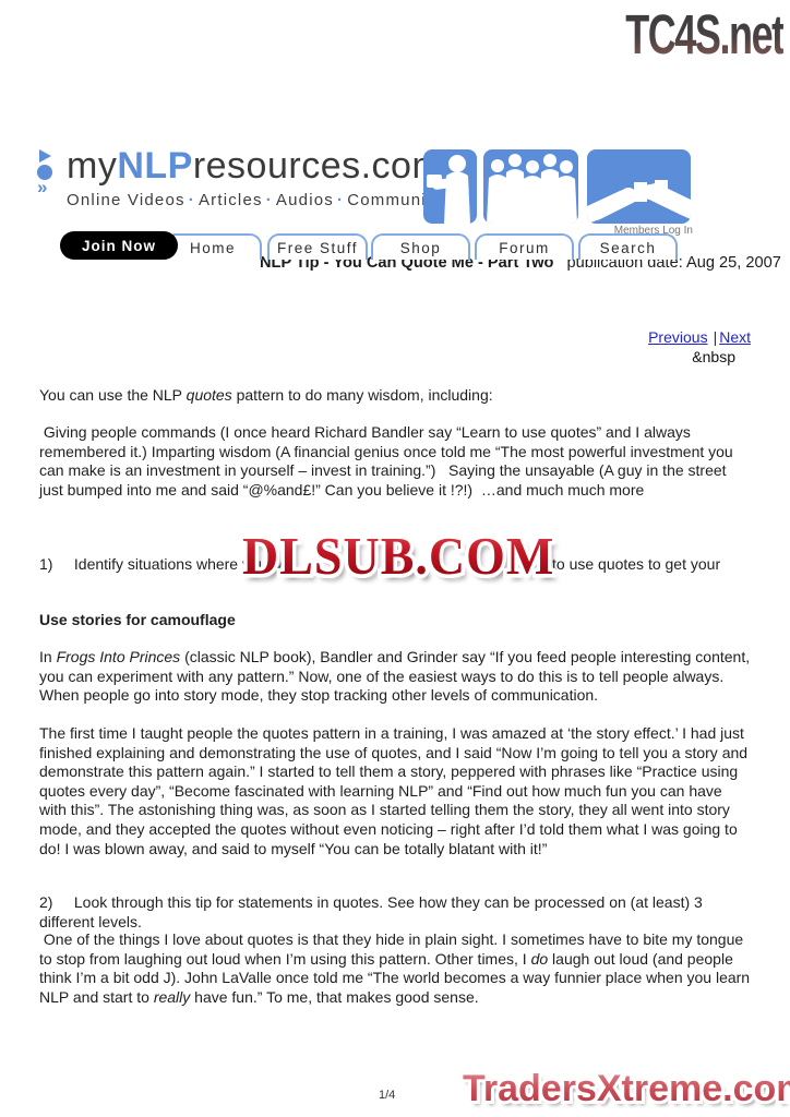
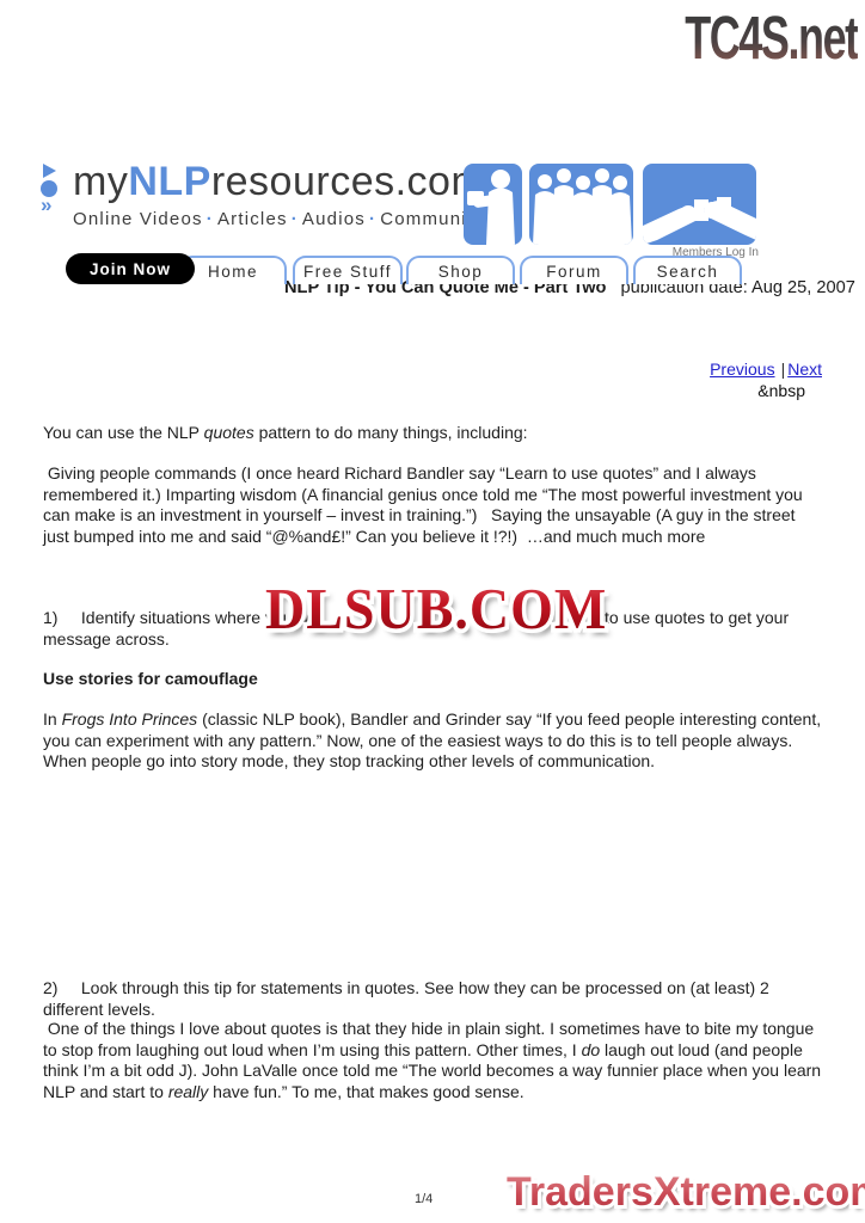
  TC4S.net
  »
  myNLPresources.co
  Online Videos · Articles · Audios · Commun
  Members Log In
  Join Now
  Home
  Free Stuff
  Shop
  Forum
  Search
  NLP Tip - You Can Quote Me - Part Two publication date: Aug 25, 2007
  Previous | Next
  &nbsp
- You can use the NLP quotes pattern to do many wisdom, including:
+ You can use the NLP quotes pattern to do many things, including:
  Giving people commands (I once heard Richard Bandler say “Learn to use quotes” and I always remembered it.) Imparting wisdom (A financial genius once told me “The most powerful investment you can make is an investment in yourself – invest in training.”) Saying the unsayable (A guy in the street just bumped into me and said “@%and£!” Can you believe it !?!) …and much much more
  1) Identify situations where
  o use quotes to get your
+ message across.
  Use stories for camouflage
  In Frogs Into Princes (classic NLP book), Bandler and Grinder say “If you feed people interesting content, you can experiment with any pattern.” Now, one of the easiest ways to do this is to tell people always. When people go into story mode, they stop tracking other levels of communication.
- The first time I taught people the quotes pattern in a training, I was amazed at ‘the story effect.’ I had just finished explaining and demonstrating the use of quotes, and I said “Now I’m going to tell you a story and demonstrate this pattern again.” I started to tell them a story, peppered with phrases like “Practice using quotes every day”, “Become fascinated with learning NLP” and “Find out how much fun you can have with this”. The astonishing thing was, as soon as I started telling them the story, they all went into story mode, and they accepted the quotes without even noticing – right after I’d told them what I was going to do! I was blown away, and said to myself “You can be totally blatant with it!”
- 2) Look through this tip for statements in quotes. See how they can be processed on (at least) 3 different levels.
+ 2) Look through this tip for statements in quotes. See how they can be processed on (at least) 2 different levels.
  One of the things I love about quotes is that they hide in plain sight. I sometimes have to bite my tongue to stop from laughing out loud when I’m using this pattern. Other times, I do laugh out loud (and people think I’m a bit odd J). John LaValle once told me “The world becomes a way funnier place when you learn NLP and start to really have fun.” To me, that makes good sense.
  DLSUB.COM
  1/4
  TradersXtreme.co
